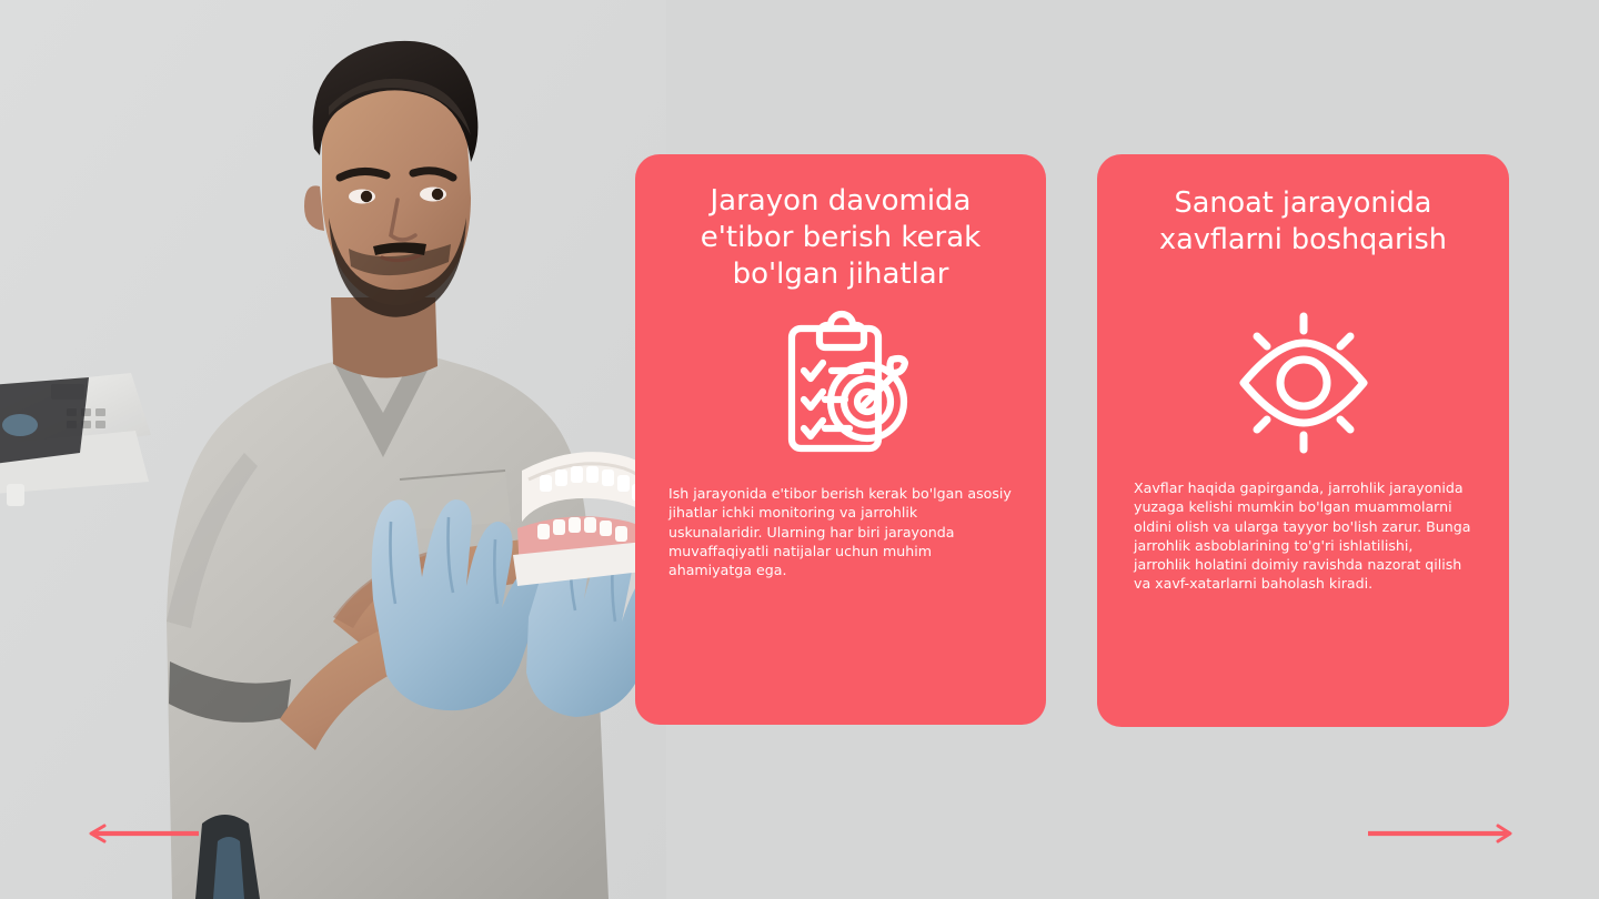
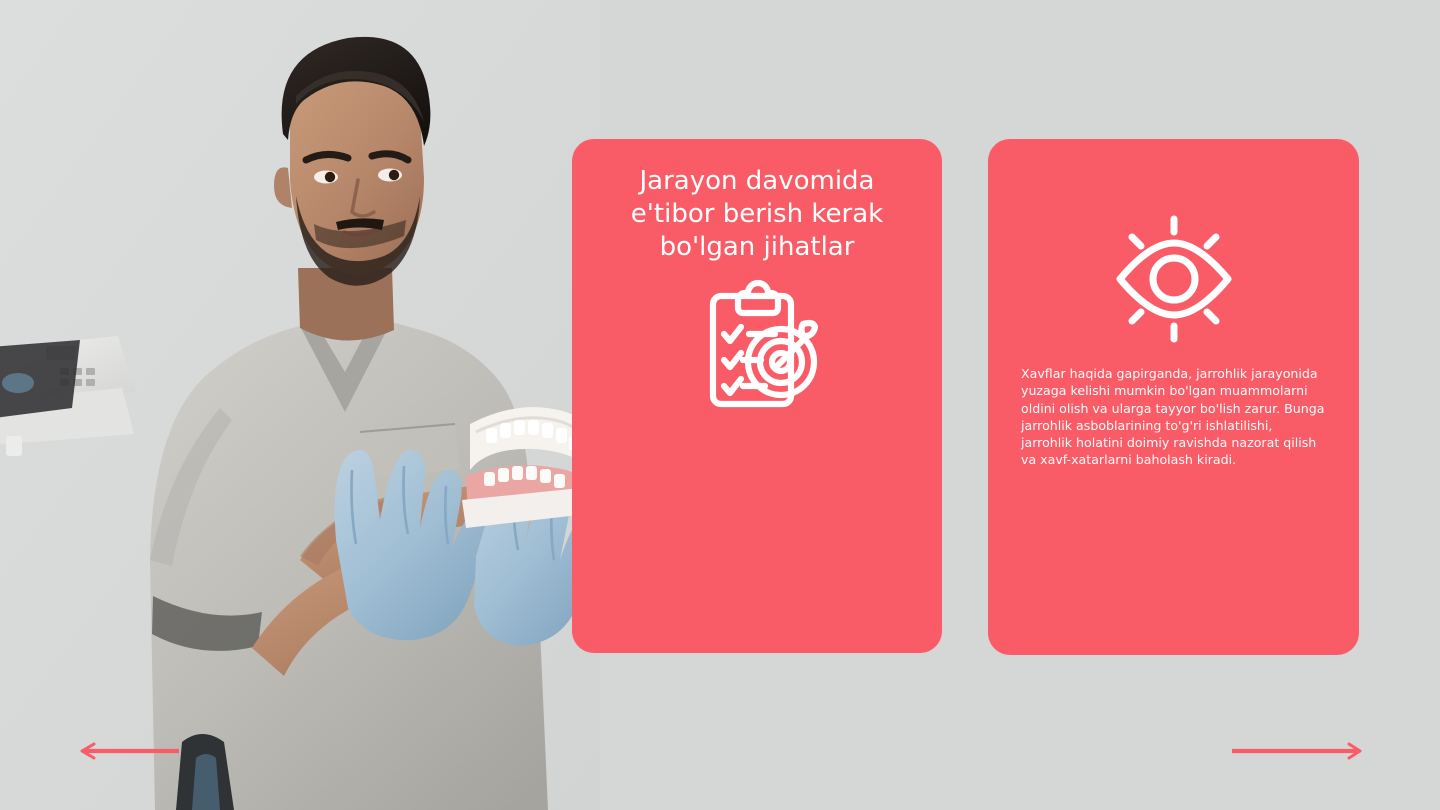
  Jarayon davomida e'tibor berish kerak bo'lgan jihatlar
- Ish jarayonida e'tibor berish kerak bo'lgan asosiy jihatlar ichki monitoring va jarrohlik uskunalaridir. Ularning har biri jarayonda muvaffaqiyatli natijalar uchun muhim ahamiyatga ega.
- Sanoat jarayonida xavflarni boshqarish
  Xavflar haqida gapirganda, jarrohlik jarayonida yuzaga kelishi mumkin bo'lgan muammolarni oldini olish va ularga tayyor bo'lish zarur. Bunga jarrohlik asboblarining to'g'ri ishlatilishi, jarrohlik holatini doimiy ravishda nazorat qilish va xavf-xatarlarni baholash kiradi.
